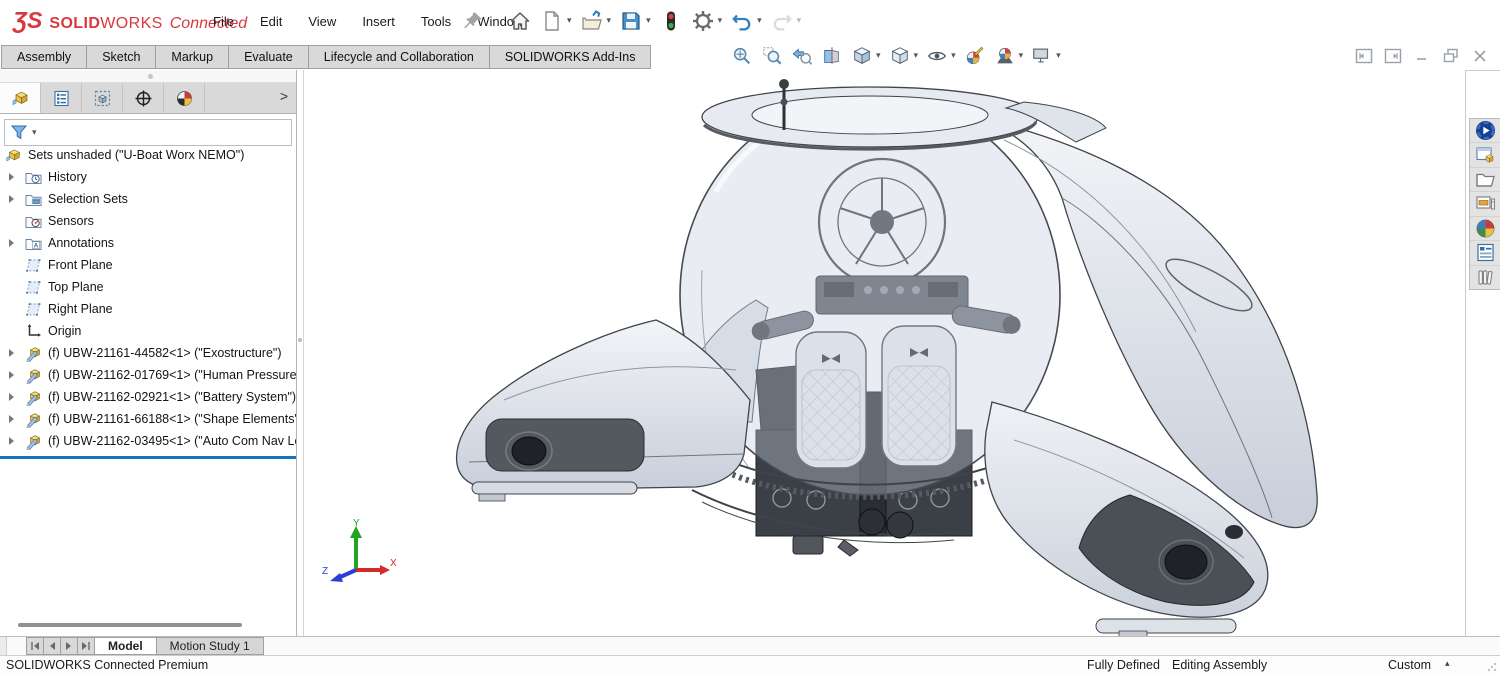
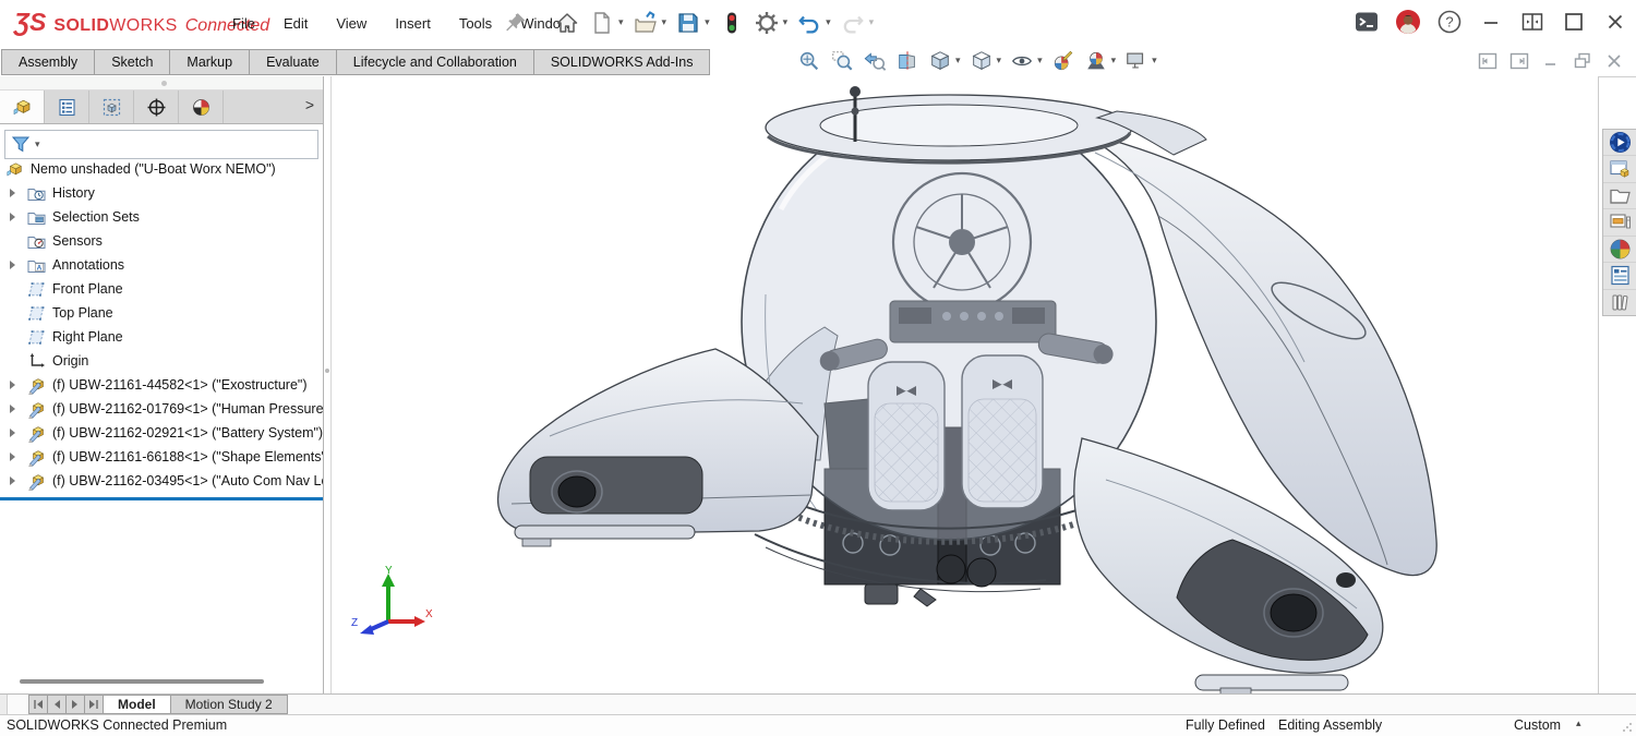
  ƷS
  SOLID
  WORKS
  Connected
  File
  Edit
  View
  Insert
  Tools
  Windo
  ▾
  ▾
  ▾
  ▾
  ▾
  ▾
+ ?
  Assembly
  Sketch
  Markup
  Evaluate
  Lifecycle and Collaboration
  SOLIDWORKS Add-Ins
  ▾
  ▾
  ▾
  ▾
  ▾
  >
  ▾
- Sets unshaded ("U-Boat Worx NEMO")
+ Nemo unshaded ("U-Boat Worx NEMO")
  History
  Selection Sets
  Sensors
  Annotations
  Front Plane
  Top Plane
  Right Plane
  Origin
  (f) UBW-21161-44582<1> ("Exostructure")
  (f) UBW-21162-01769<1> ("Human Pressure
  (f) UBW-21162-02921<1> ("Battery System")
  (f) UBW-21161-66188<1> ("Shape Elements
  (f) UBW-21162-03495<1> ("Auto Com Nav L
  Y
  X
  Z
  Model
- Motion Study 1
+ Motion Study 2
  SOLIDWORKS Connected Premium
  Fully Defined
  Editing Assembly
  Custom
  ▴
